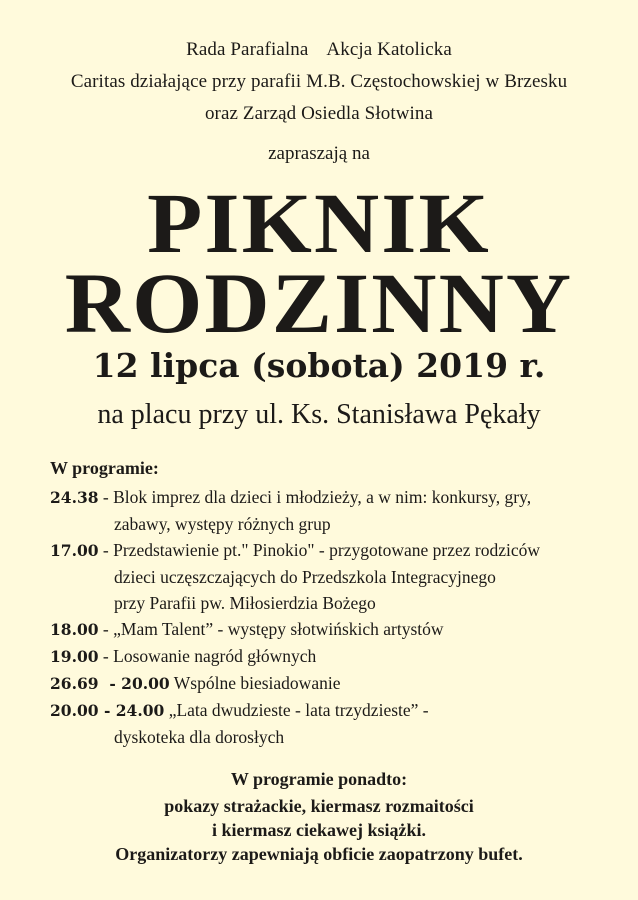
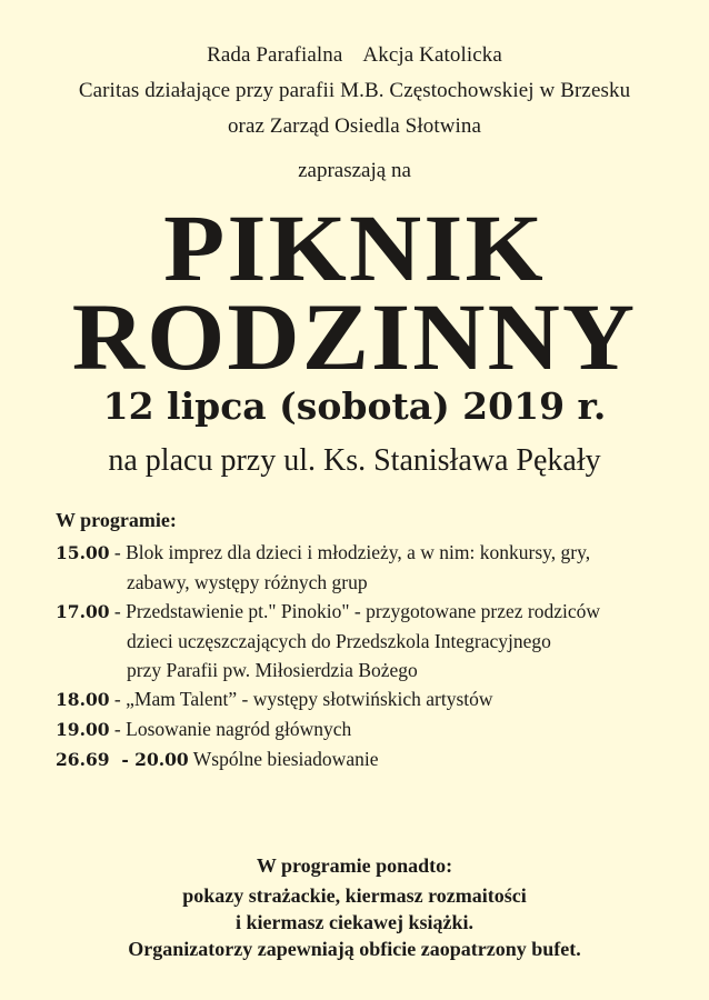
  Rada Parafialna Akcja Katolicka
  Caritas działające przy parafii M.B. Częstochowskiej w Brzesku
  oraz Zarząd Osiedla Słotwina
  zapraszają na
  PIKNIK
  RODZINNY
  12 lipca (sobota) 2019 r.
  na placu przy ul. Ks. Stanisława Pękały
  W programie:
- 24.38 - Blok imprez dla dzieci i młodzieży, a w nim: konkursy, gry,
+ 15.00 - Blok imprez dla dzieci i młodzieży, a w nim: konkursy, gry,
  zabawy, występy różnych grup
  17.00 - Przedstawienie pt." Pinokio" - przygotowane przez rodziców
  dzieci uczęszczających do Przedszkola Integracyjnego
  przy Parafii pw. Miłosierdzia Bożego
  18.00 - „Mam Talent” - występy słotwińskich artystów
  19.00 - Losowanie nagród głównych
  26.69 - 20.00 Wspólne biesiadowanie
- 20.00 - 24.00 „Lata dwudzieste - lata trzydzieste” -
- dyskoteka dla dorosłych
  W programie ponadto:
  pokazy strażackie, kiermasz rozmaitości
  i kiermasz ciekawej książki.
  Organizatorzy zapewniają obficie zaopatrzony bufet.
